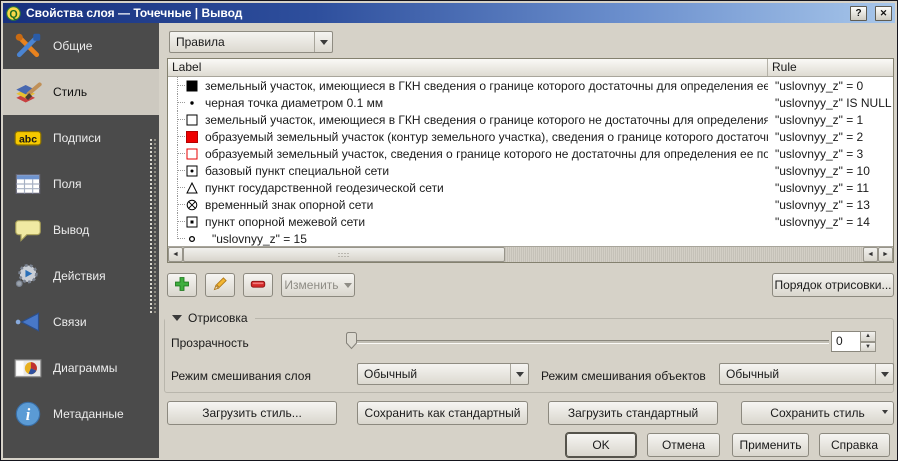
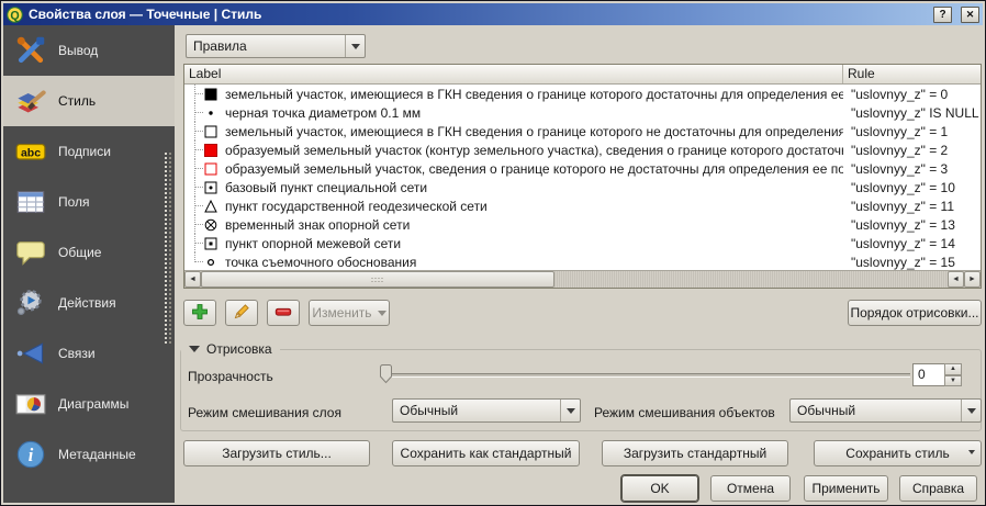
  Q
- Свойства слоя — Точечные | Вывод
+ Свойства слоя — Точечные | Стиль
  ?
  ✕
- Общие
+ Вывод
  Стиль
  abc
  Подписи
  Поля
- Вывод
+ Общие
  Действия
  Связи
  Диаграммы
  i
  Метаданные
  Правила
  Label
  Rule
  земельный участок, имеющиеся в ГКН сведения о границе которого достаточны для определения ее
  "uslovnyy_z" = 0
  черная точка диаметром 0.1 мм
  "uslovnyy_z" IS NULL
  земельный участок, имеющиеся в ГКН сведения о границе которого не достаточны для определения
  "uslovnyy_z" = 1
  образуемый земельный участок (контур земельного участка), сведения о границе которого достаточ
  "uslovnyy_z" = 2
  образуемый земельный участок, сведения о границе которого не достаточны для определения ее по
  "uslovnyy_z" = 3
  базовый пункт специальной сети
  "uslovnyy_z" = 10
  пункт государственной геодезической сети
  "uslovnyy_z" = 11
  временный знак опорной сети
  "uslovnyy_z" = 13
  пункт опорной межевой сети
  "uslovnyy_z" = 14
+ точка съемочного обоснования
  "uslovnyy_z" = 15
  Изменить
  Порядок отрисовки...
  Отрисовка
  Прозрачность
  0
  Режим смешивания слоя
  Обычный
  Режим смешивания объектов
  Обычный
  Загрузить стиль...
  Сохранить как стандартный
  Загрузить стандартный
  Сохранить стиль
  OK
  Отмена
  Применить
  Справка
